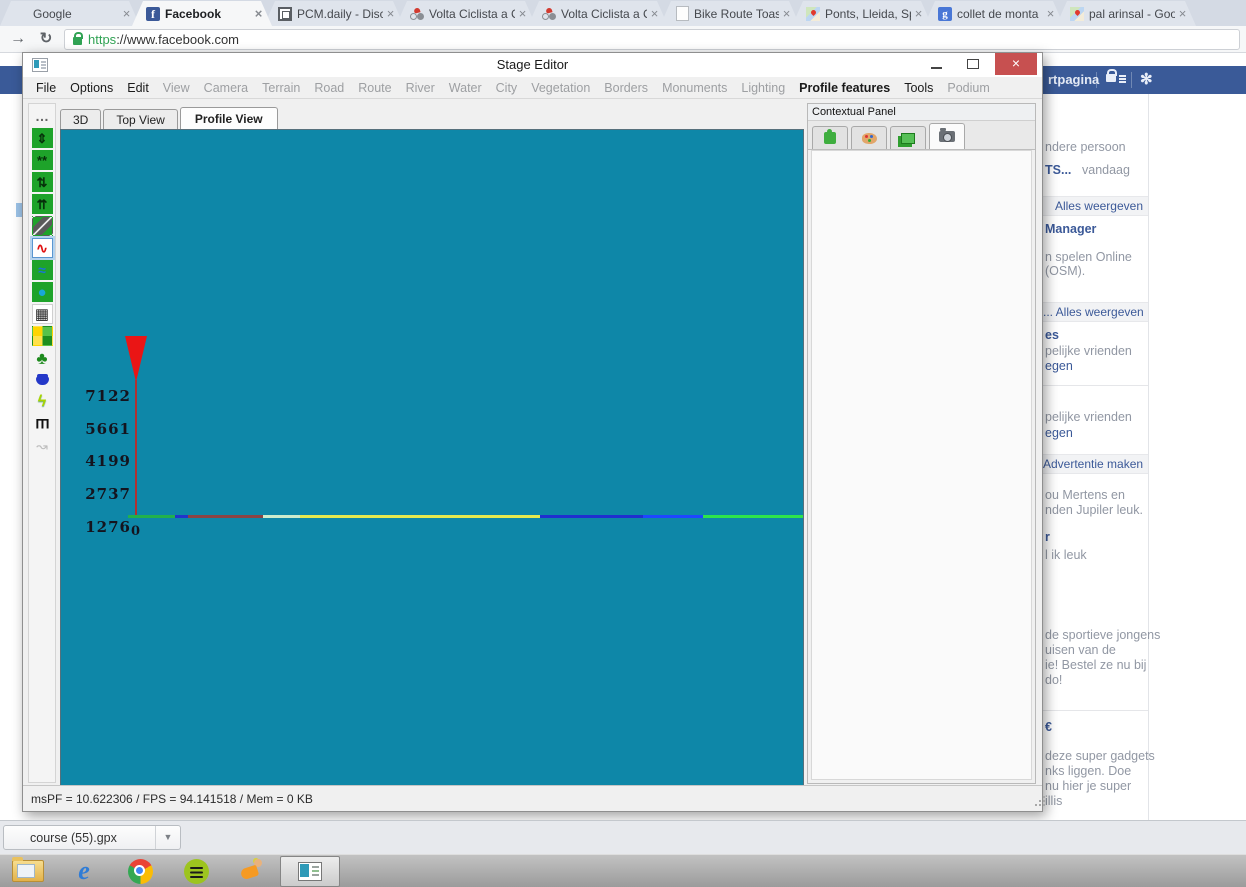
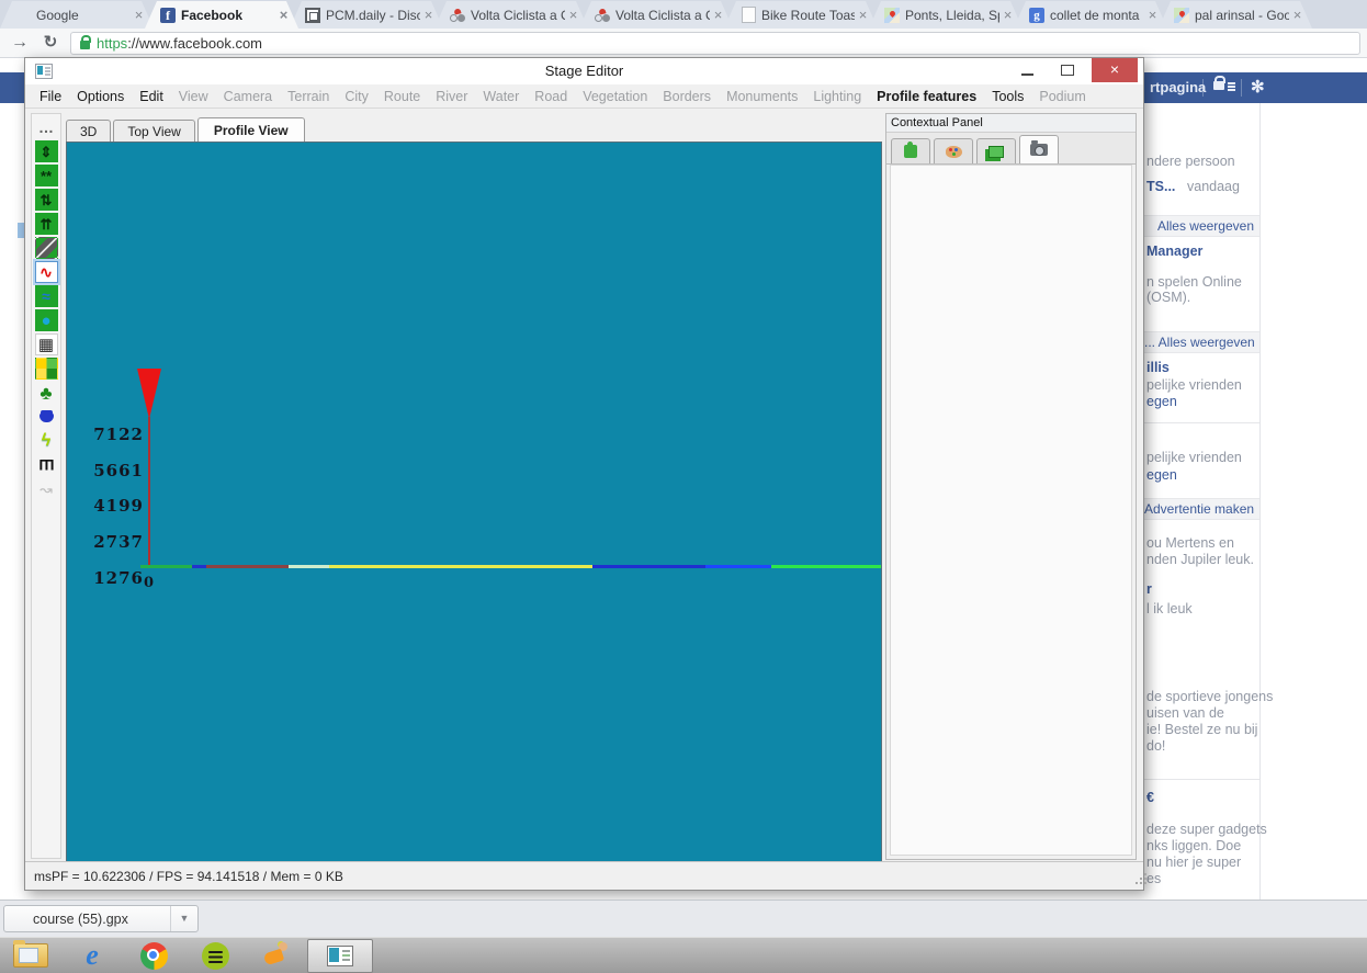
  Google
  ×
  Facebook
  ×
  PCM.daily - Disc
  ×
  Volta Ciclista a
  ×
  Volta Ciclista a
  ×
  Bike Route Toas
  ×
  Ponts, Lleida, S
  ×
  collet de monta
  ×
  pal arinsal - Goo
  ×
  →
  ↻
  https
  ://www.facebook.com
  rtpagina
  ✻
  ndere persoon
  TS...
  vandaag
  Alles weergeven
  Manager
  n spelen Online
  (OSM).
  ... Alles weergeven
- es
+ illis
  pelijke vrienden
  egen
  pelijke vrienden
  egen
  Advertentie maken
  ou Mertens en
  nden Jupiler leuk.
  r
  l ik leuk
  de sportieve jongens
  uisen van de
  ie! Bestel ze nu bij
  do!
  €
  deze super gadgets
  nks liggen. Doe
  nu hier je super
- illis
+ es
  Stage Editor
  ×
  File
  Options
  Edit
  View
  Camera
  Terrain
- Road
+ City
  Route
  River
  Water
- City
+ Road
  Vegetation
  Borders
  Monuments
  Lighting
  Profile features
  Tools
  Podium
  …
  ⇕
  **
  ⇅
  ⇈
  ∿
  ≈
  ●
  ▦
  ♣
  ϟ
  ↝
  3D
  Top View
  Profile View
  7122
  5661
  4199
  2737
  1276
  0
  Contextual Panel
  msPF = 10.622306 / FPS = 94.141518 / Mem = 0 KB
  course (55).gpx
  ▼
